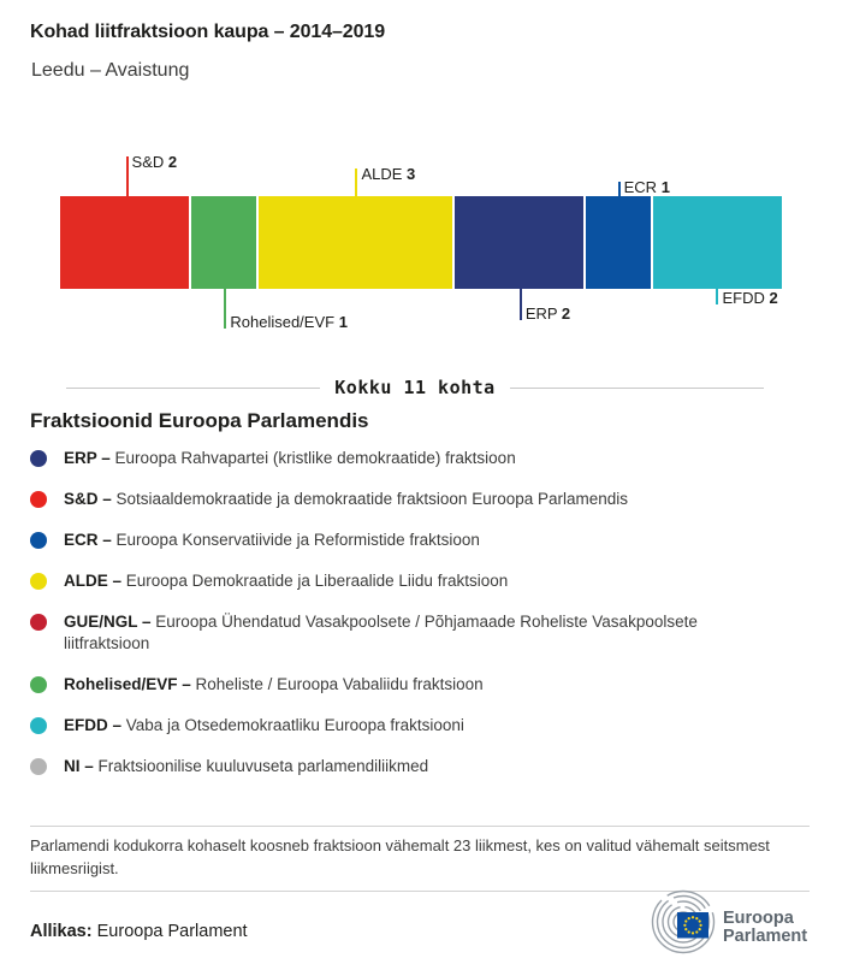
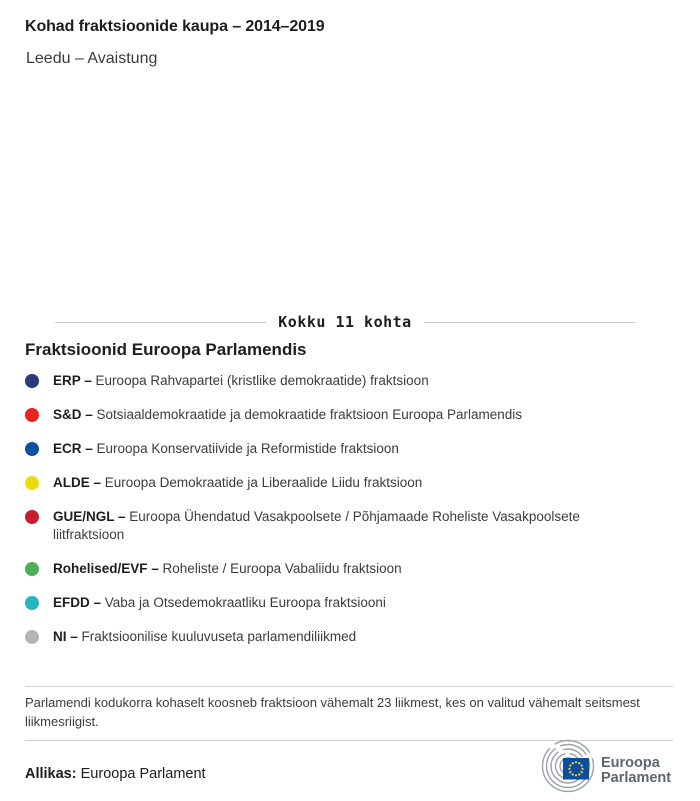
- Kohad liitfraktsioon kaupa – 2014–2019
+ Kohad fraktsioonide kaupa – 2014–2019
  Leedu – Avaistung
- S&D 2
- Rohelised/EVF 1
- ALDE 3
- ERP 2
- ECR 1
- EFDD 2
  Kokku 11 kohta
  Fraktsioonid Euroopa Parlamendis
  ERP – Euroopa Rahvapartei (kristlike demokraatide) fraktsioon
  S&D – Sotsiaaldemokraatide ja demokraatide fraktsioon Euroopa Parlamendis
  ECR – Euroopa Konservatiivide ja Reformistide fraktsioon
  ALDE – Euroopa Demokraatide ja Liberaalide Liidu fraktsioon
  GUE/NGL – Euroopa Ühendatud Vasakpoolsete / Põhjamaade Roheliste Vasakpoolsete liitfraktsioon
  Rohelised/EVF – Roheliste / Euroopa Vabaliidu fraktsioon
  EFDD – Vaba ja Otsedemokraatliku Euroopa fraktsiooni
  NI – Fraktsioonilise kuuluvuseta parlamendiliikmed
  Parlamendi kodukorra kohaselt koosneb fraktsioon vähemalt 23 liikmest, kes on valitud vähemalt seitsmest liikmesriigist.
  Allikas: Euroopa Parlament
  Euroopa
  Parlament
